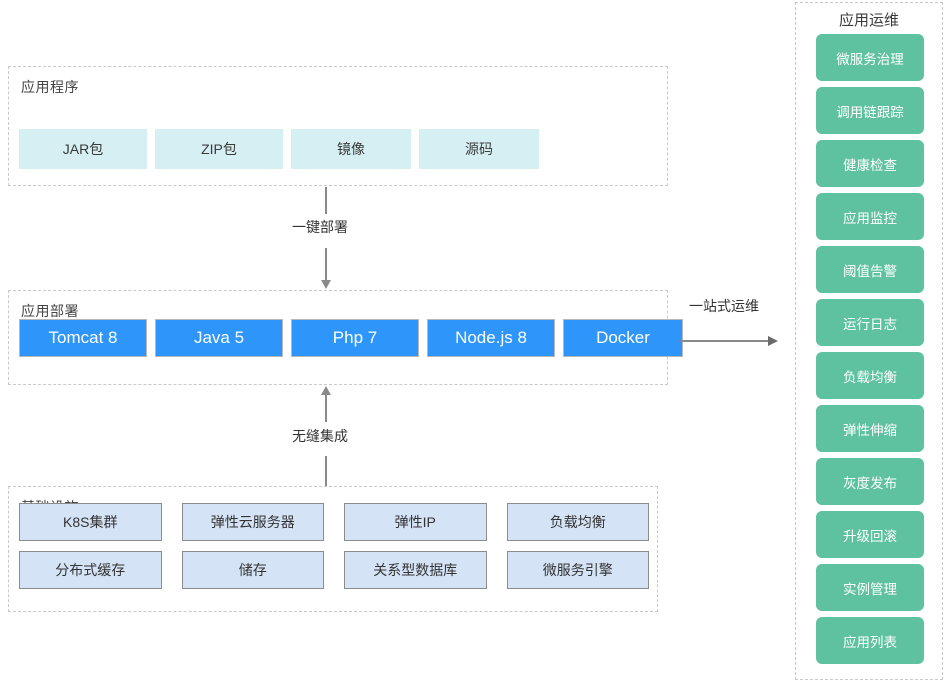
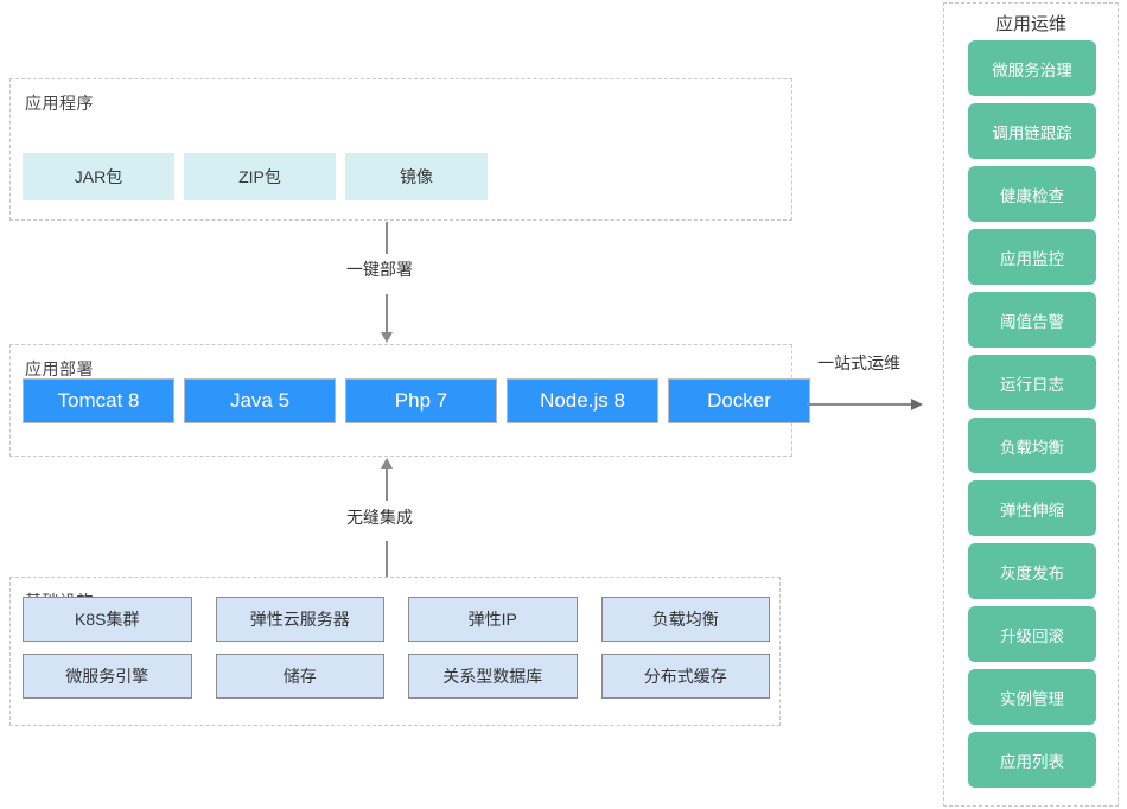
  应用程序
  JAR包
  ZIP包
  镜像
- 源码
  一键部署
  应用部署
  Tomcat 8
  Java 5
  Php 7
  Node.js 8
  Docker
  无缝集成
  一站式运维
  K8S集群
  弹性云服务器
  弹性IP
  负载均衡
- 分布式缓存
+ 微服务引擎
  储存
  关系型数据库
- 微服务引擎
+ 分布式缓存
  应用运维
  微服务治理
  调用链跟踪
  健康检查
  应用监控
  阈值告警
  运行日志
  负载均衡
  弹性伸缩
  灰度发布
  升级回滚
  实例管理
  应用列表
